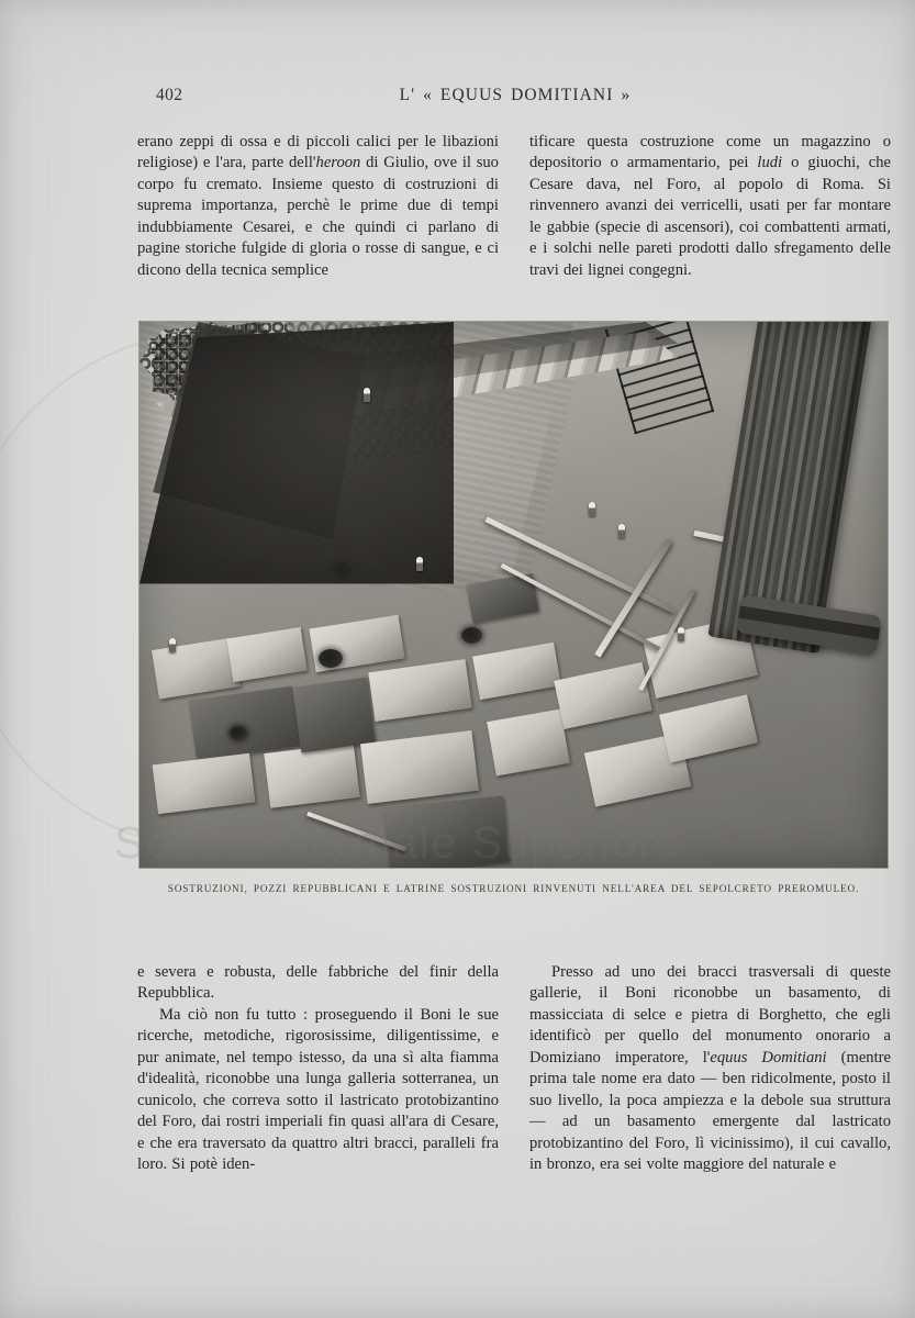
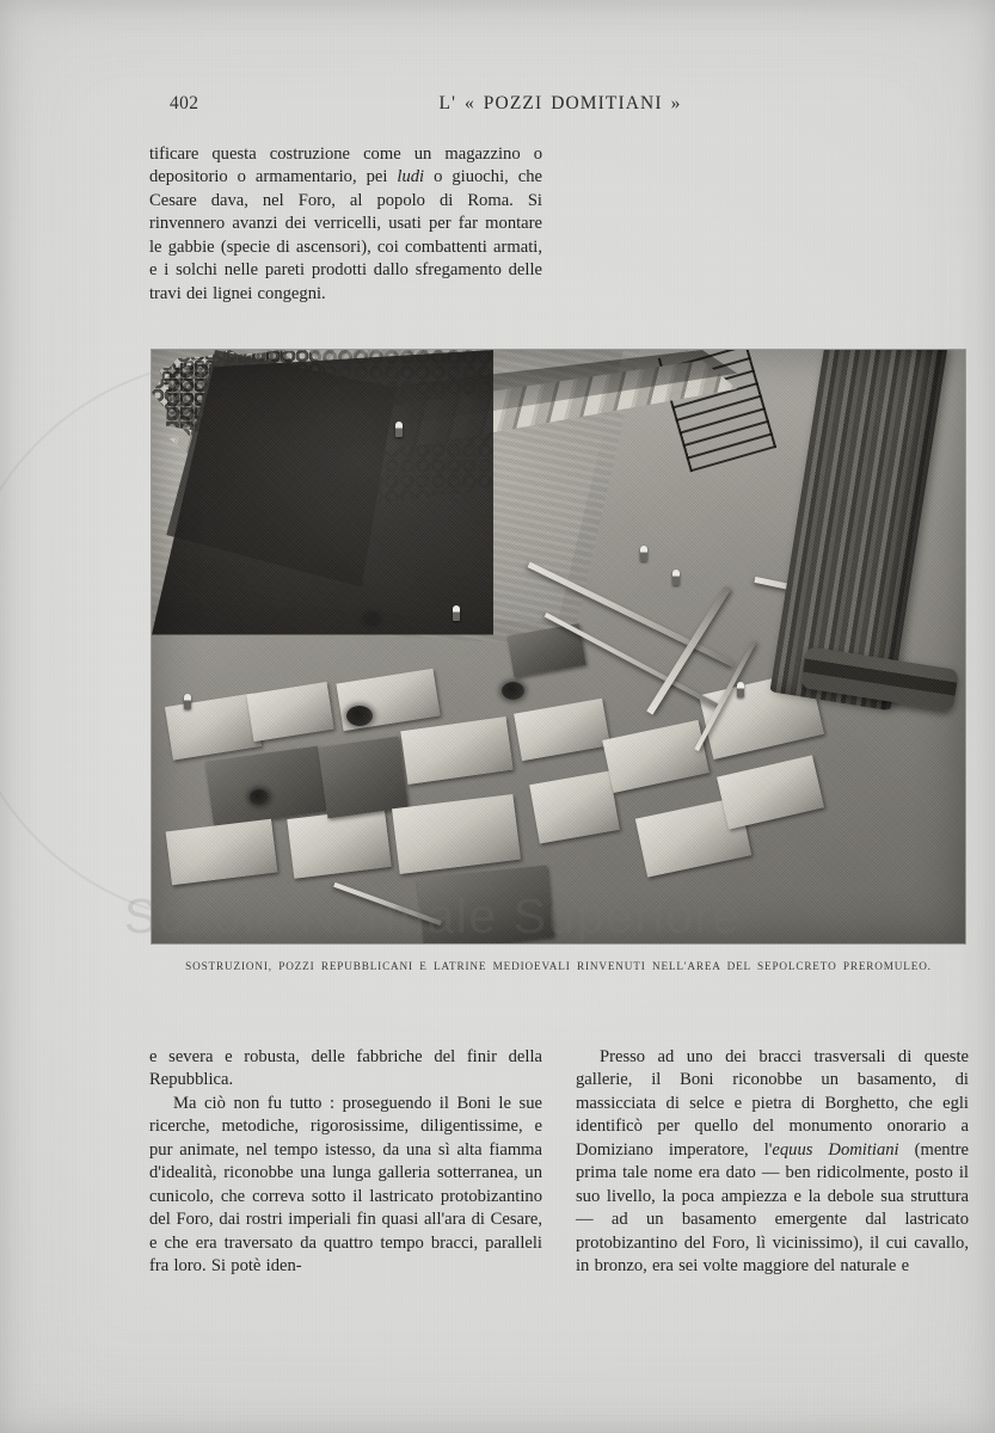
  402
- L' « EQUUS DOMITIANI »
+ L' « POZZI DOMITIANI »
- erano zeppi di ossa e di piccoli calici per le libazioni religiose) e l'ara, parte dell'heroon di Giulio, ove il suo corpo fu cremato. Insieme questo di costruzioni di suprema importanza, perchè le prime due di tempi indubbiamente Cesarei, e che quindi ci parlano di pagine storiche fulgide di gloria o rosse di sangue, e ci dicono della tecnica semplice
  tificare questa costruzione come un magazzino o depositorio o armamentario, pei ludi o giuochi, che Cesare dava, nel Foro, al popolo di Roma. Si rinvennero avanzi dei verricelli, usati per far montare le gabbie (specie di ascensori), coi combattenti armati, e i solchi nelle pareti prodotti dallo sfregamento delle travi dei lignei congegni.
  Scuola Normale Superiore
- SOSTRUZIONI, POZZI REPUBBLICANI E LATRINE SOSTRUZIONI RINVENUTI NELL'AREA DEL SEPOLCRETO PREROMULEO.
+ SOSTRUZIONI, POZZI REPUBBLICANI E LATRINE MEDIOEVALI RINVENUTI NELL'AREA DEL SEPOLCRETO PREROMULEO.
  e severa e robusta, delle fabbriche del finir della Repubblica.
- Ma ciò non fu tutto : proseguendo il Boni le sue ricerche, metodiche, rigorosissime, diligentissime, e pur animate, nel tempo istesso, da una sì alta fiamma d'idealità, riconobbe una lunga galleria sotterranea, un cunicolo, che correva sotto il lastricato protobizantino del Foro, dai rostri imperiali fin quasi all'ara di Cesare, e che era traversato da quattro altri bracci, paralleli fra loro. Si potè iden-
+ Ma ciò non fu tutto : proseguendo il Boni le sue ricerche, metodiche, rigorosissime, diligentissime, e pur animate, nel tempo istesso, da una sì alta fiamma d'idealità, riconobbe una lunga galleria sotterranea, un cunicolo, che correva sotto il lastricato protobizantino del Foro, dai rostri imperiali fin quasi all'ara di Cesare, e che era traversato da quattro tempo bracci, paralleli fra loro. Si potè iden-
  Presso ad uno dei bracci trasversali di queste gallerie, il Boni riconobbe un basamento, di massicciata di selce e pietra di Borghetto, che egli identificò per quello del monumento onorario a Domiziano imperatore, l'equus Domitiani (mentre prima tale nome era dato — ben ridicolmente, posto il suo livello, la poca ampiezza e la debole sua struttura — ad un basamento emergente dal lastricato protobizantino del Foro, lì vicinissimo), il cui cavallo, in bronzo, era sei volte maggiore del naturale e
